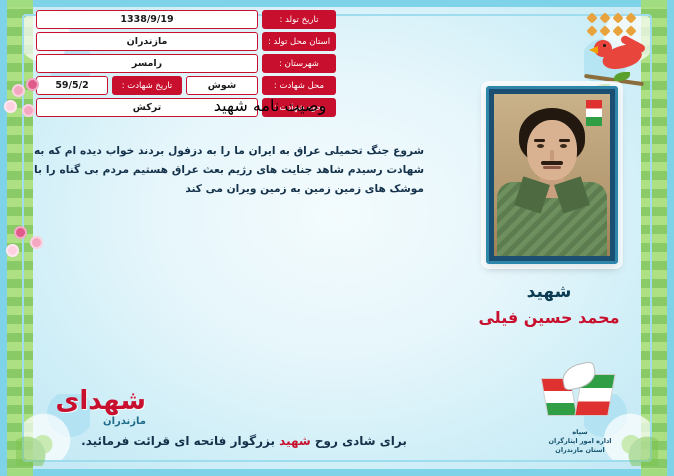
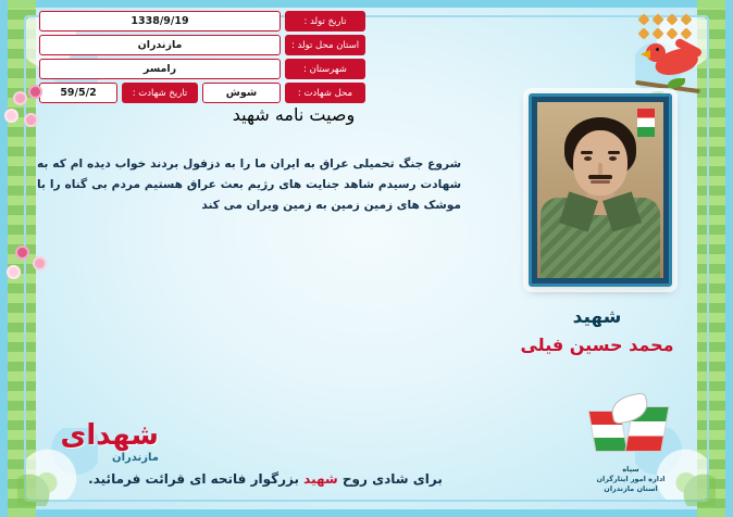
  تاریخ تولد :
  1338/9/19
  استان محل تولد :
  مازندران
  شهرستان :
  رامسر
  محل شهادت :
  شوش
  تاریخ شهادت :
  59/5/2
- نحوه شهادت :
- ترکش
  وصیت نامه شهید
  شروع جنگ تحمیلی عراق به ایران ما را به دزفول بردند خواب دیده ام که به شهادت رسیدم شاهد جنایت های رژیم بعث عراق هستیم مردم بی گناه را با موشک های زمین زمین به زمین ویران می کند
  شهید
  محمد حسین فیلی
  برای شادی روح شهید بزرگوار فاتحه ای قرائت فرمائید.
  سپاه
  اداره امور ایثارگران
  استان مازندران
  شهدای
  مازندران
